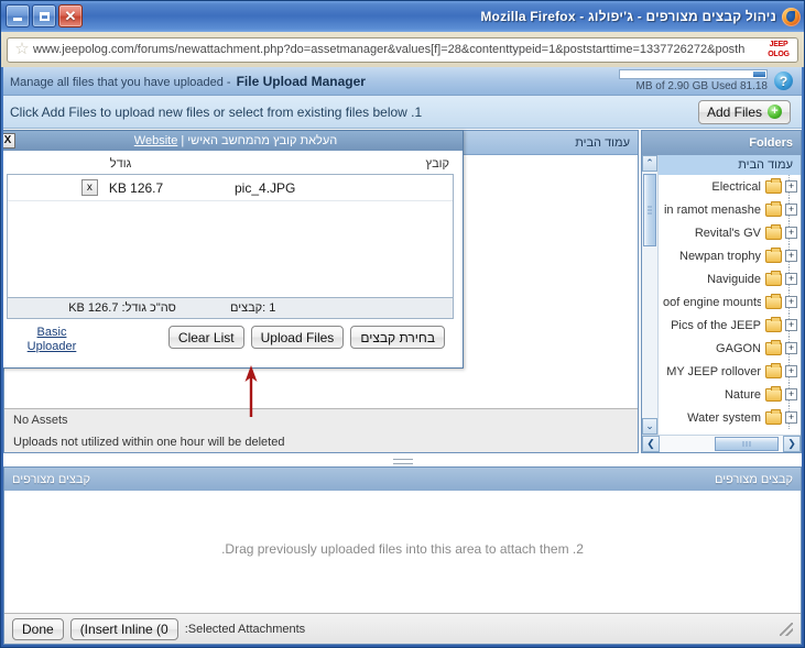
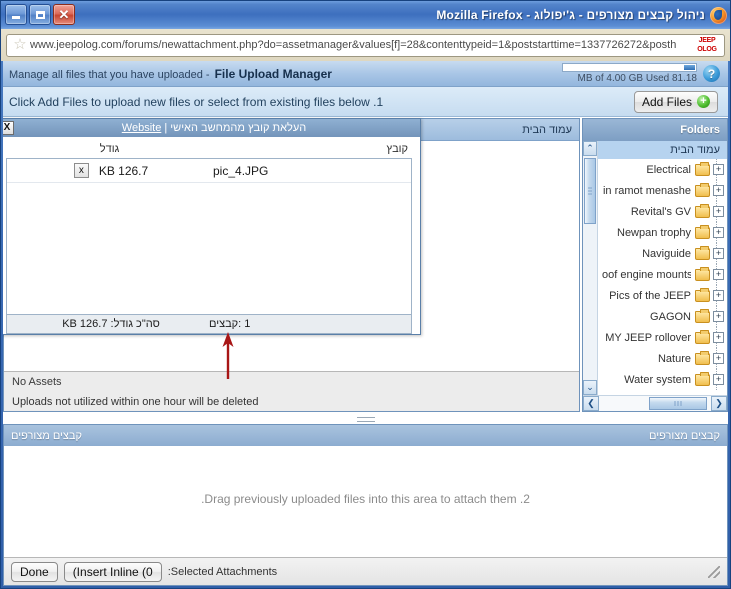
  ניהול קבצים מצורפים - ג'יפולוג - Mozilla Firefox
  ✕
  ☆
  www.jeepolog.com/forums/newattachment.php?do=assetmanager&values[f]=28&contenttypeid=1&poststarttime=1337726272&posth
  ?
- MB of 2.90 GB Used 81.18
+ MB of 4.00 GB Used 81.18
  Manage all files that you have uploaded -
  File Upload Manager
  Add Files
  +
  Click Add Files to upload new files or select from existing files below .1
  עמוד הבית
  No Assets
  Uploads not utilized within one hour will be deleted
  Folders
  ⌃
  ⌄
  עמוד הבית
  +
  Electrical
  +
  in ramot menashe
  +
  Revital's GV
  +
  Newpan trophy
  +
  Naviguide
  +
  oof engine mounts
  +
  Pics of the JEEP
  +
  GAGON
  +
  MY JEEP rollover
  +
  Nature
  +
  Water system
  ❮
  ❯
  העלאת קובץ מהמחשב האישי | Website
  X
  קובץ
  גודל
  pic_4.JPG
  x
  KB 126.7
  1 :קבצים
  סה"כ גודל: KB 126.7
- בחירת קבצים
- Upload Files
- Clear List
- Basic
- Uploader
  קבצים מצורפים
  קבצים מצורפים
  .Drag previously uploaded files into this area to attach them .2
  Done
  (Insert Inline (0
  :Selected Attachments
